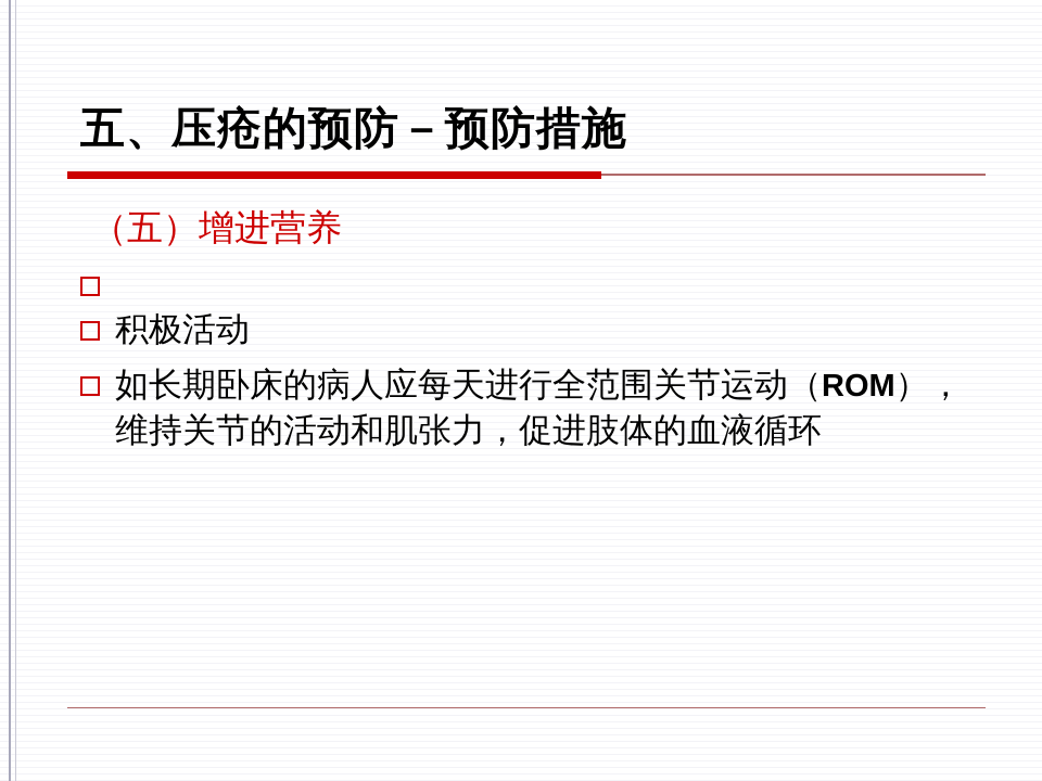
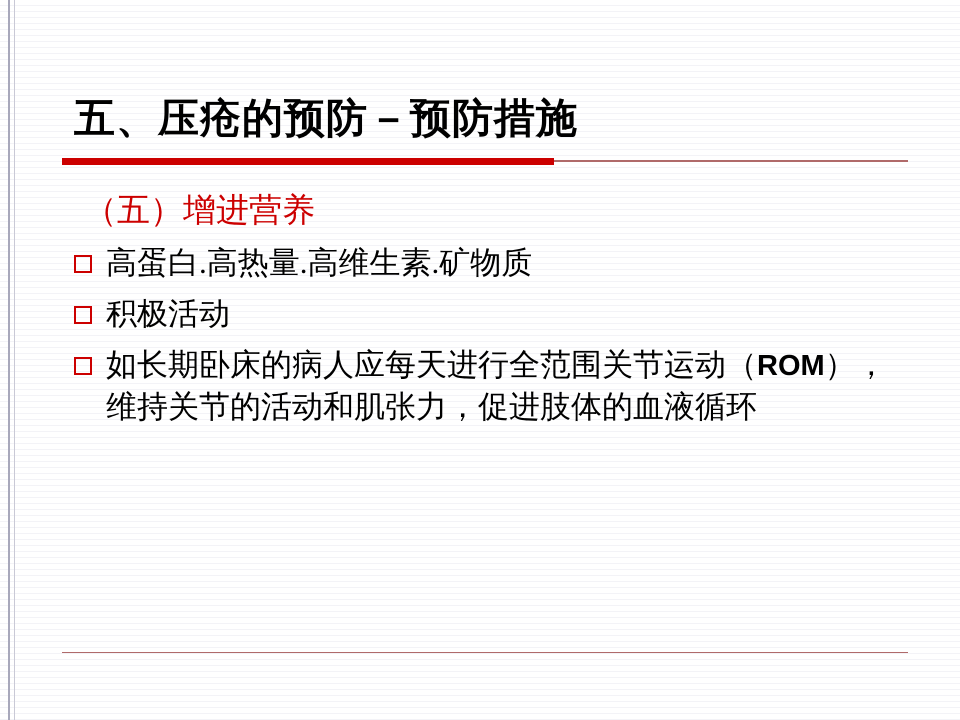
  五、压疮的预防－预防措施
  （五）增进营养
+ 高蛋白.高热量.高维生素.矿物质
  积极活动
  如长期卧床的病人应每天进行全范围关节运动（ROM），维持关节的活动和肌张力，促进肢体的血液循环
